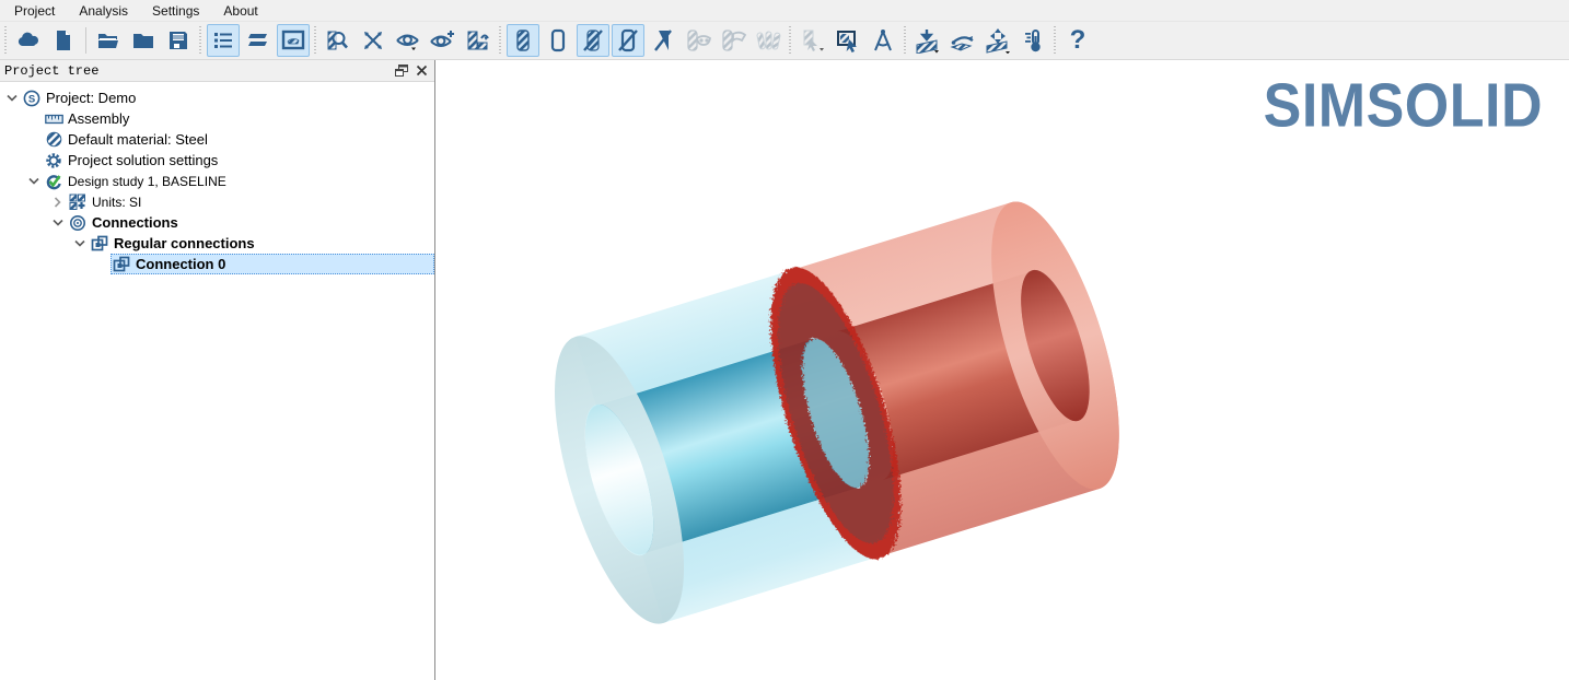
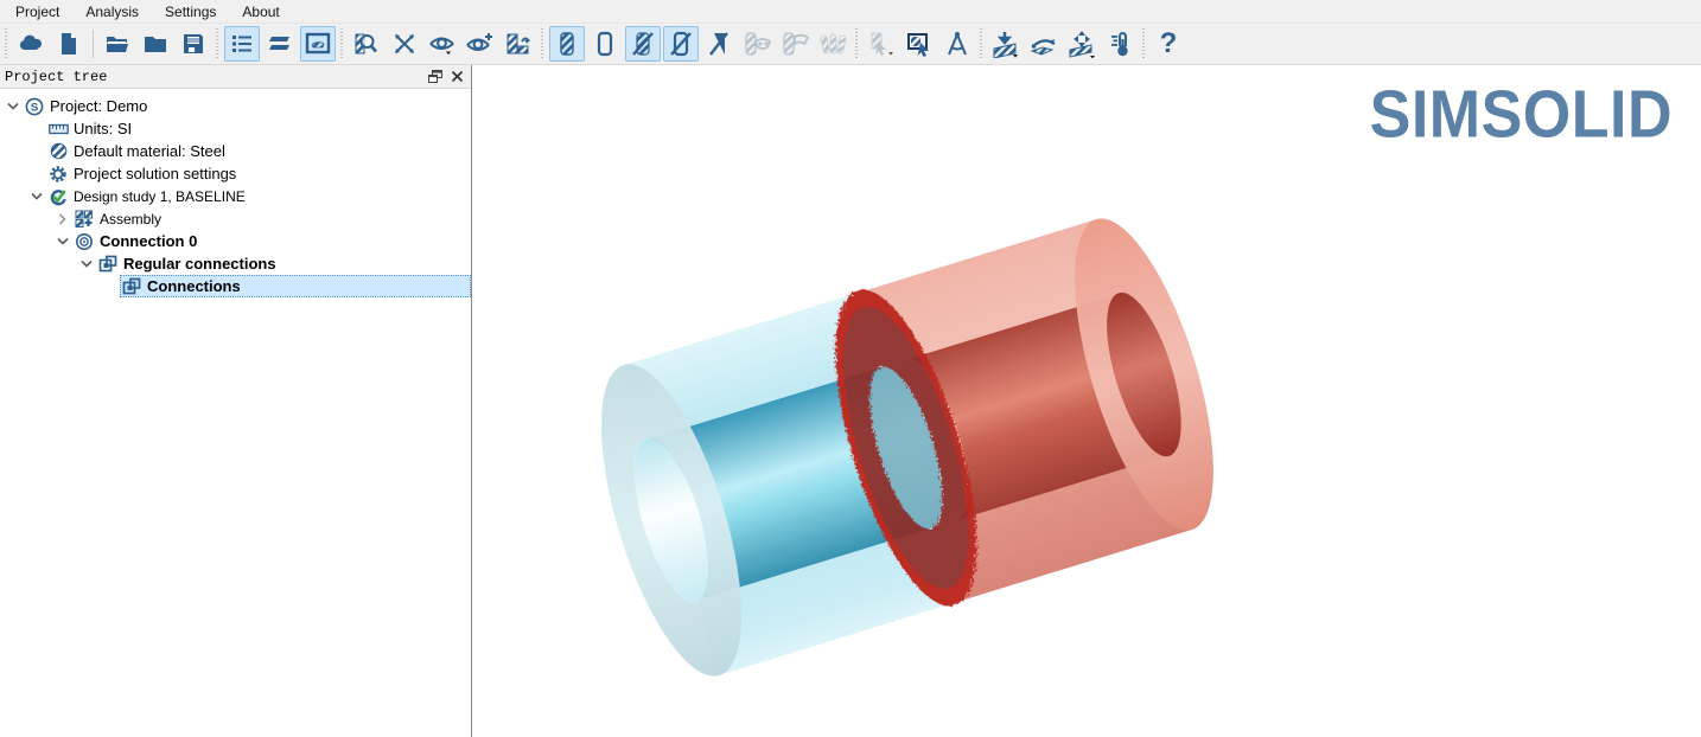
  Project
  Analysis
  Settings
  About
  ?
  Project tree
  S
  Project: Demo
- Assembly
+ Units: SI
  Default material: Steel
  Project solution settings
  Design study 1, BASELINE
- Units: SI
+ Assembly
- Connections
+ Connection 0
  Regular connections
- Connection 0
+ Connections
  SIMSOLID
